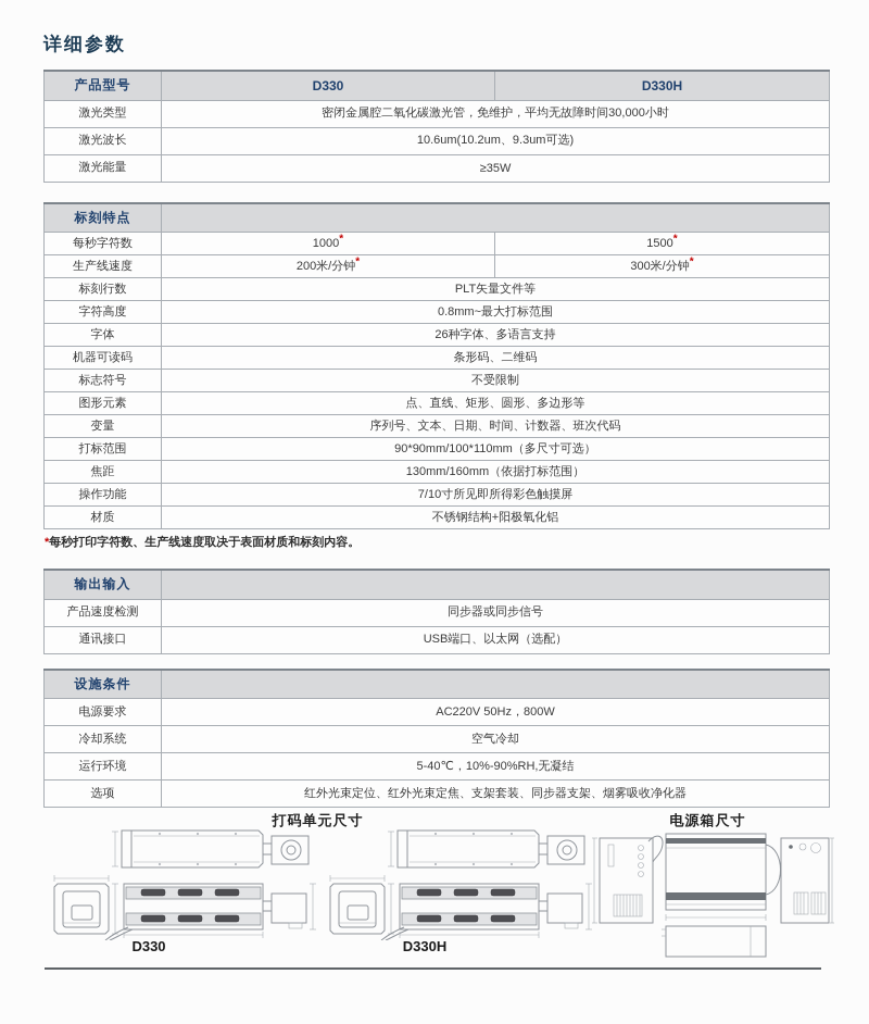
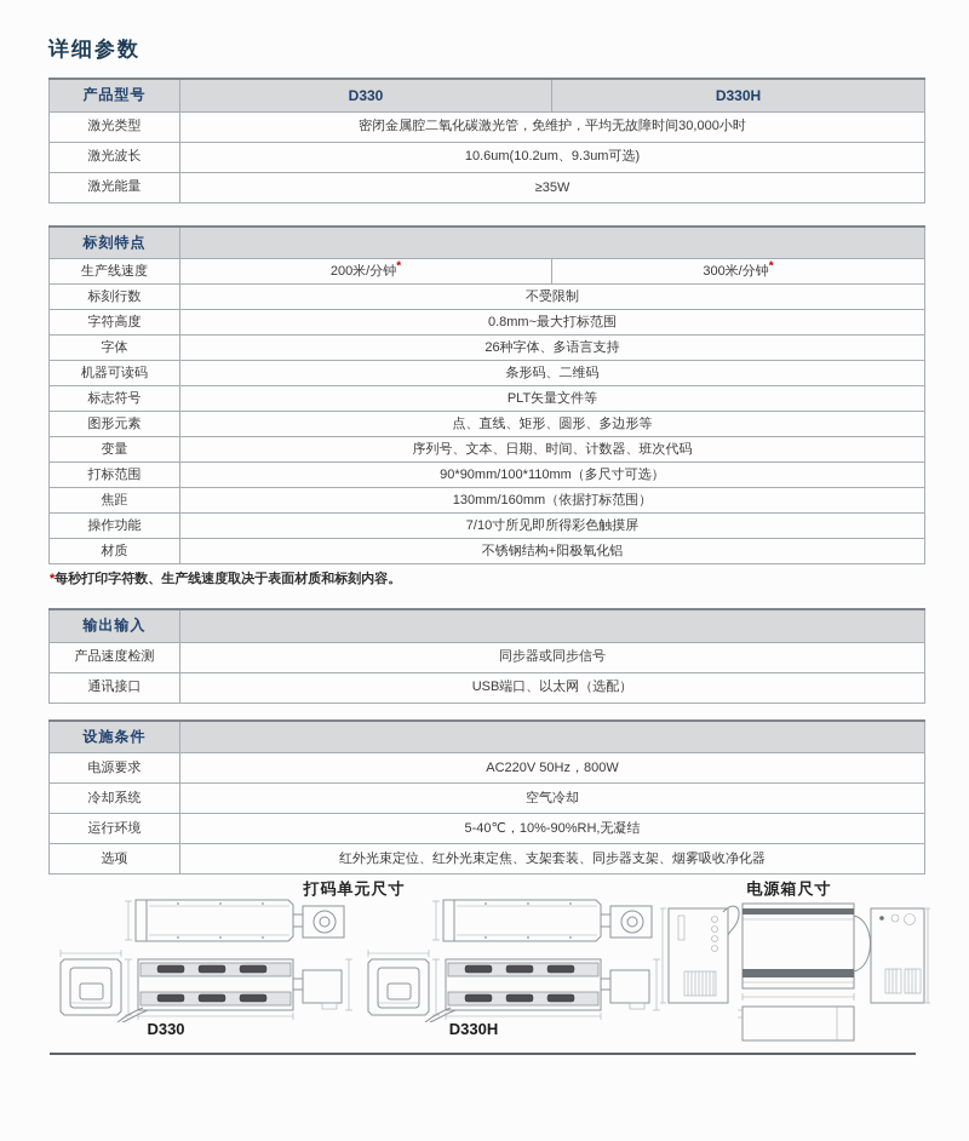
  详细参数
  产品型号	D330	D330H
  激光类型	密闭金属腔二氧化碳激光管，免维护，平均无故障时间30,000小时
  激光波长	10.6um(10.2um、9.3um可选)
  激光能量	≥35W
  标刻特点
- 每秒字符数	1000*	1500*
  生产线速度	200米/分钟*	300米/分钟*
- 标刻行数	PLT矢量文件等
+ 标刻行数	不受限制
  字符高度	0.8mm~最大打标范围
  字体	26种字体、多语言支持
  机器可读码	条形码、二维码
- 标志符号	不受限制
+ 标志符号	PLT矢量文件等
  图形元素	点、直线、矩形、圆形、多边形等
  变量	序列号、文本、日期、时间、计数器、班次代码
  打标范围	90*90mm/100*110mm（多尺寸可选）
  焦距	130mm/160mm（依据打标范围）
  操作功能	7/10寸所见即所得彩色触摸屏
  材质	不锈钢结构+阳极氧化铝
  *每秒打印字符数、生产线速度取决于表面材质和标刻内容。
  输出输入
  产品速度检测	同步器或同步信号
  通讯接口	USB端口、以太网（选配）
  设施条件
  电源要求	AC220V 50Hz，800W
  冷却系统	空气冷却
  运行环境	5-40℃，10%-90%RH,无凝结
  选项	红外光束定位、红外光束定焦、支架套装、同步器支架、烟雾吸收净化器
  打码单元尺寸
  电源箱尺寸
  D330
  D330H
